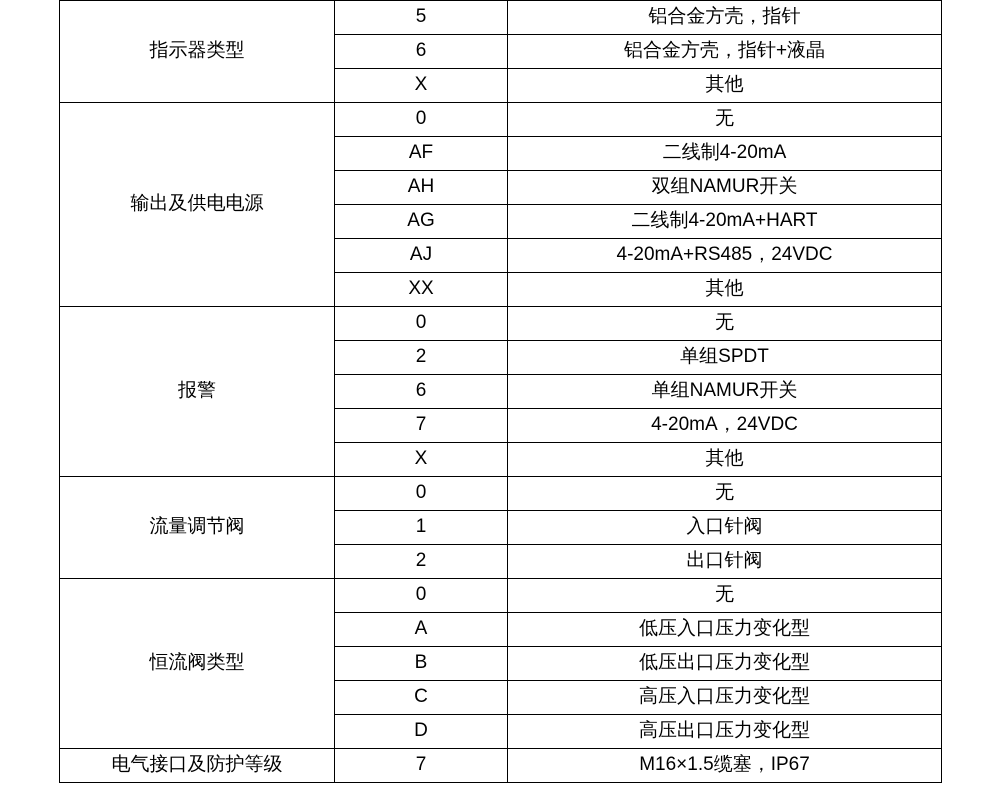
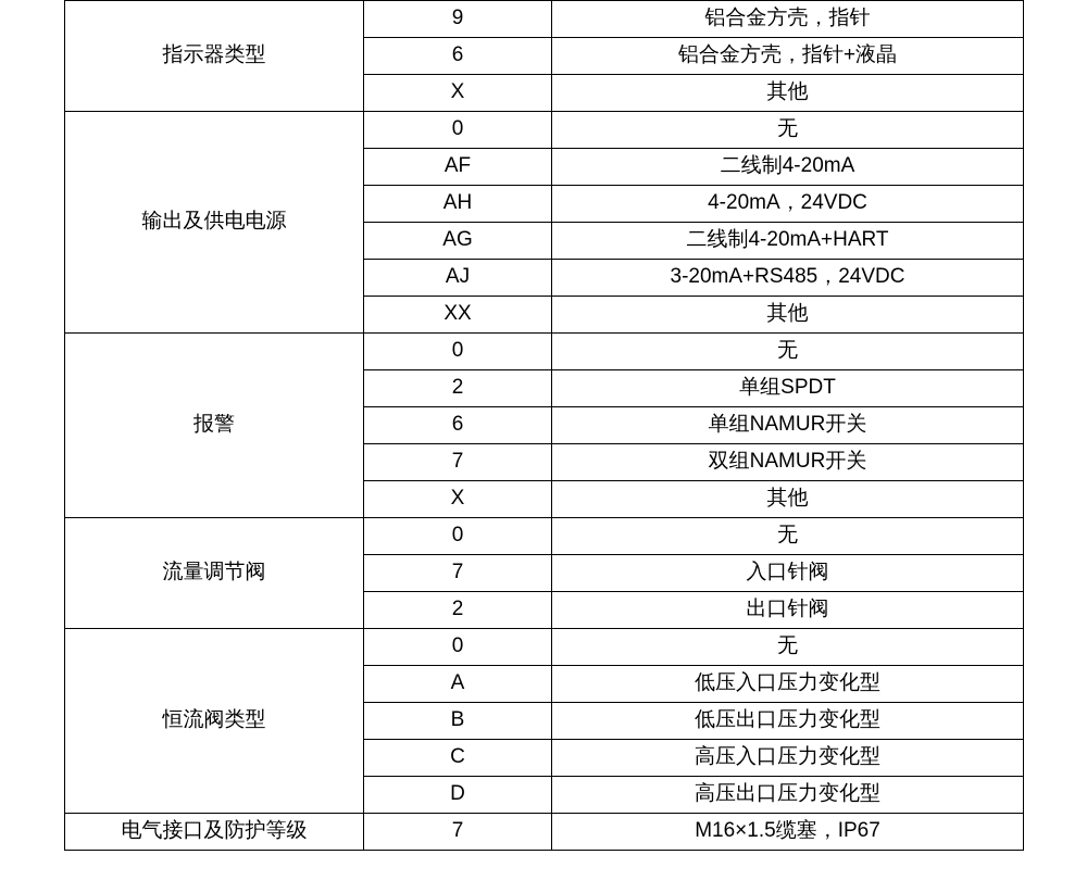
- 指示器类型	5	铝合金方壳，指针
+ 指示器类型	9	铝合金方壳，指针
  6	铝合金方壳，指针+液晶
  X	其他
  输出及供电电源	0	无
  AF	二线制4-20mA
- AH	双组NAMUR开关
+ AH	4-20mA，24VDC
  AG	二线制4-20mA+HART
- AJ	4-20mA+RS485，24VDC
+ AJ	3-20mA+RS485，24VDC
  XX	其他
  报警	0	无
  2	单组SPDT
  6	单组NAMUR开关
- 7	4-20mA，24VDC
+ 7	双组NAMUR开关
  X	其他
  流量调节阀	0	无
- 1	入口针阀
+ 7	入口针阀
  2	出口针阀
  恒流阀类型	0	无
  A	低压入口压力变化型
  B	低压出口压力变化型
  C	高压入口压力变化型
  D	高压出口压力变化型
  电气接口及防护等级	7	M16×1.5缆塞，IP67
